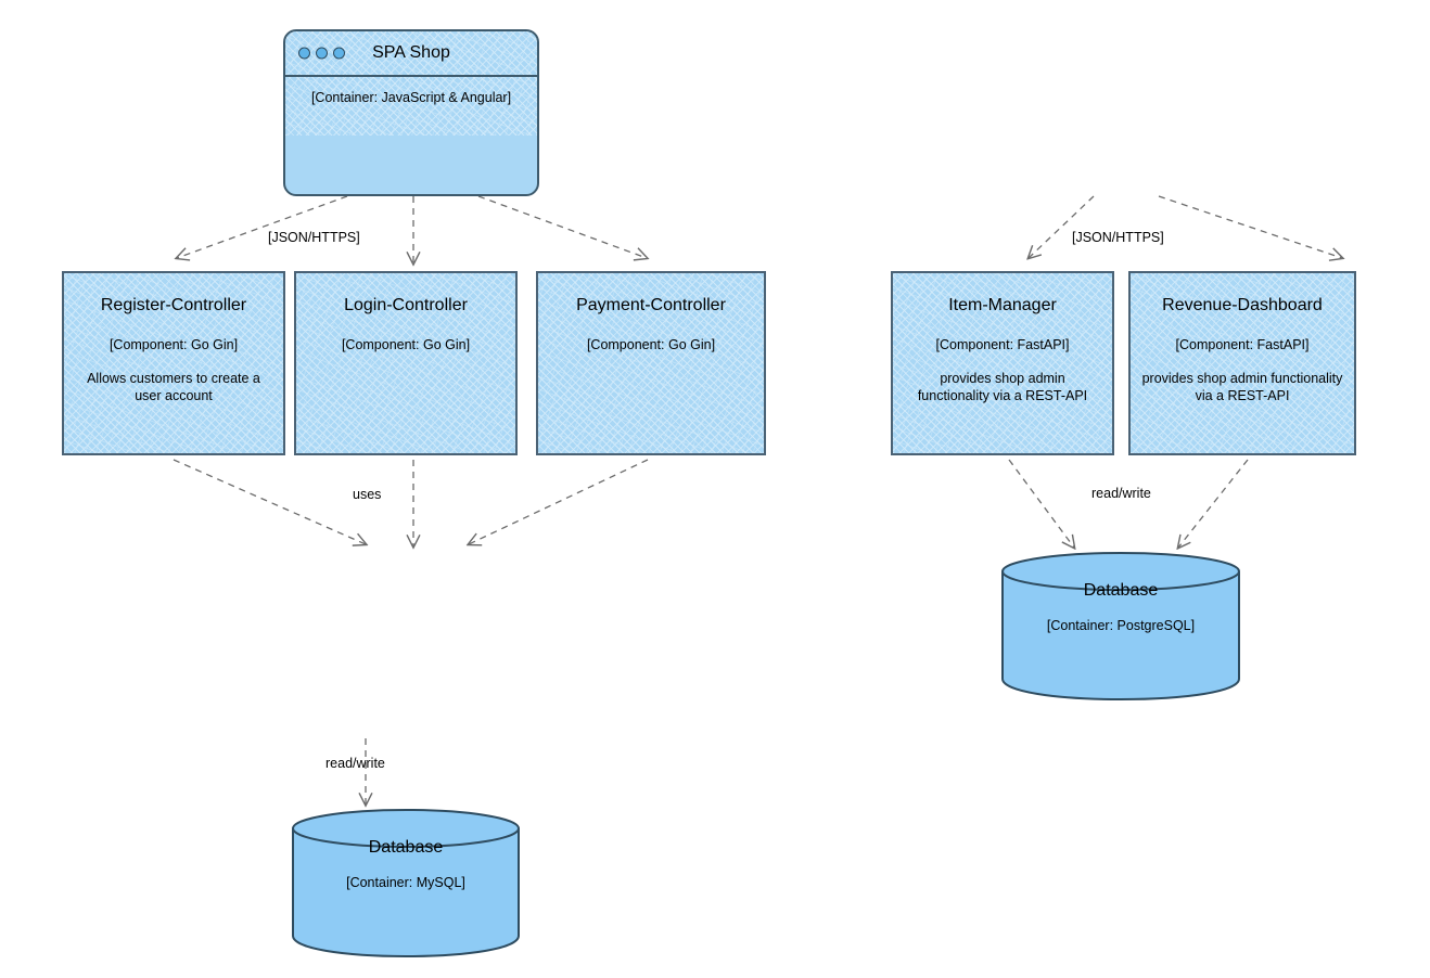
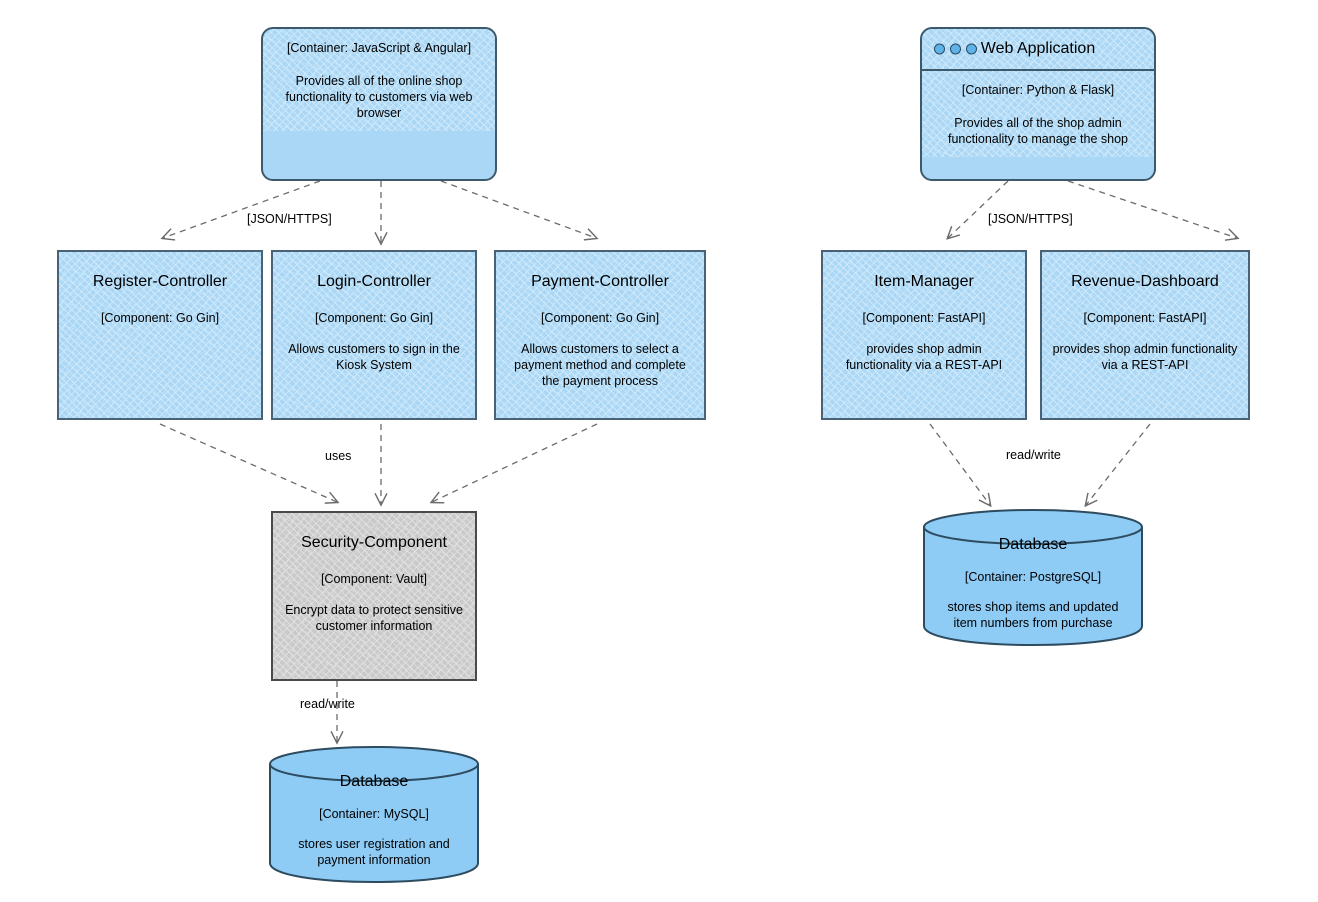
  [JSON/HTTPS]
  [JSON/HTTPS]
  uses
  read/write
  read/write
- SPA Shop
  [Container: JavaScript & Angular]
+ Provides all of the online shop functionality to customers via web browser
+ Web Application
+ [Container: Python & Flask]
+ Provides all of the shop admin functionality to manage the shop
  Register-Controller
  [Component: Go Gin]
- Allows customers to create a user account
  Login-Controller
  [Component: Go Gin]
+ Allows customers to sign in the Kiosk System
  Payment-Controller
  [Component: Go Gin]
+ Allows customers to select a payment method and complete the payment process
  Item-Manager
  [Component: FastAPI]
  provides shop admin functionality via a REST-API
  Revenue-Dashboard
  [Component: FastAPI]
  provides shop admin functionality via a REST-API
+ Security-Component
+ [Component: Vault]
+ Encrypt data to protect sensitive customer information
  Database
  [Container: MySQL]
+ stores user registration and payment information
  Database
  [Container: PostgreSQL]
+ stores shop items and updated item numbers from purchase
